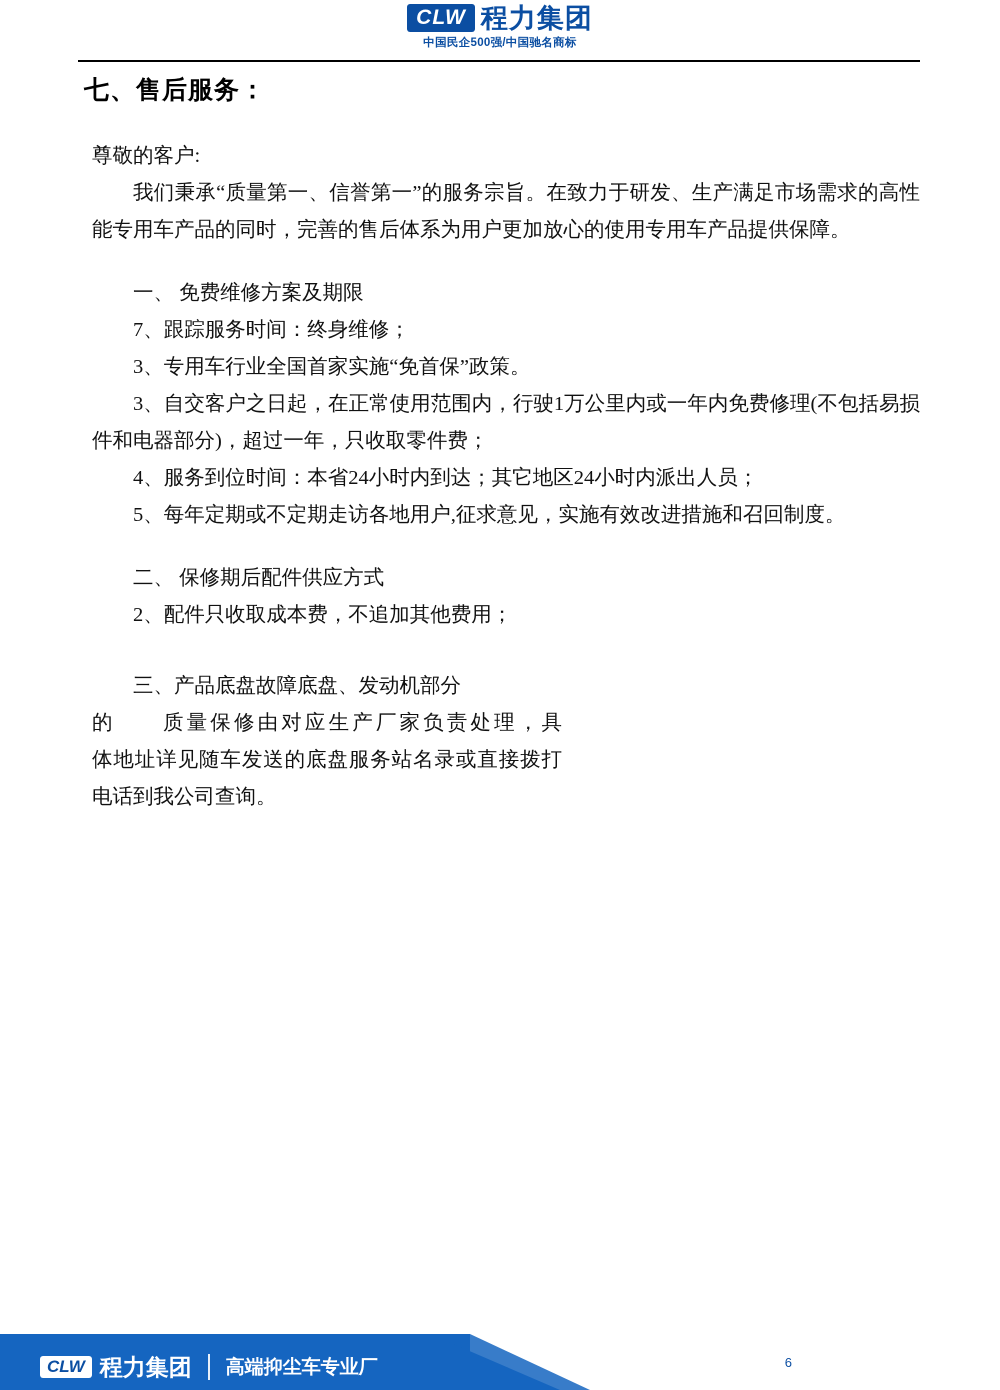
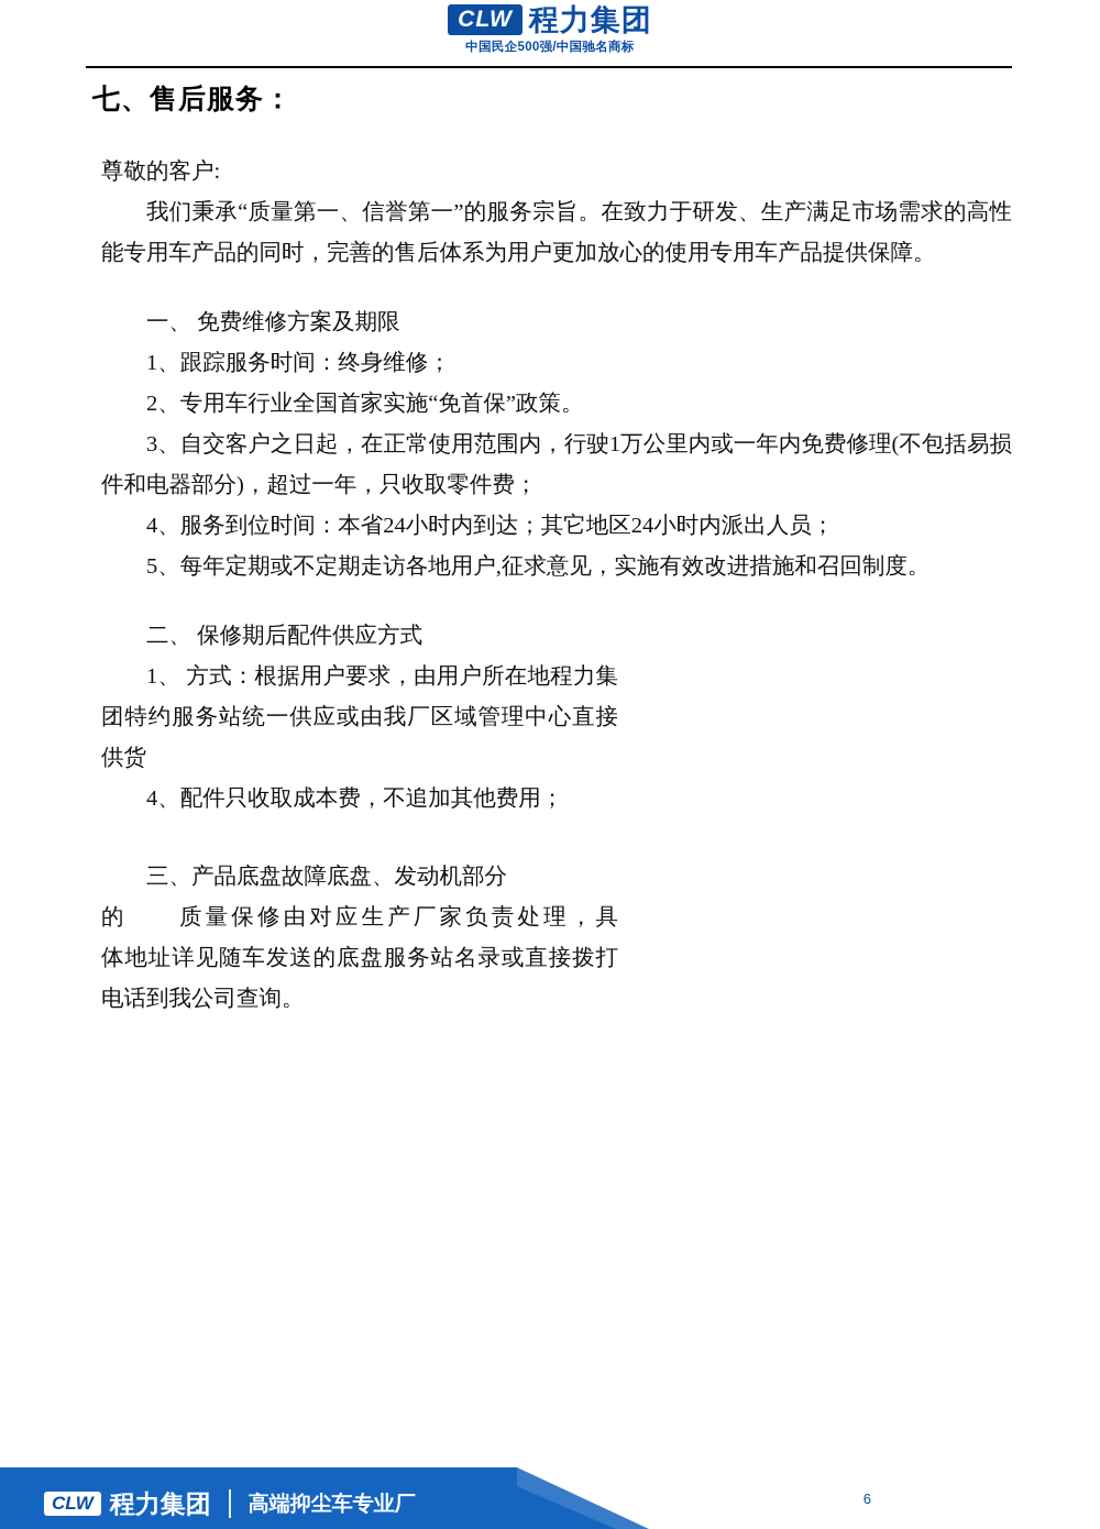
  CLW
  程力集团
  中国民企500强/中国驰名商标
  七、售后服务：
  尊敬的客户:
  我们秉承“质量第一、信誉第一”的服务宗旨。在致力于研发、生产满足市场需求的高性能专用车产品的同时，完善的售后体系为用户更加放心的使用专用车产品提供保障。
  一、 免费维修方案及期限
- 7、跟踪服务时间：终身维修；
+ 1、跟踪服务时间：终身维修；
- 3、专用车行业全国首家实施“免首保”政策。
+ 2、专用车行业全国首家实施“免首保”政策。
  3、自交客户之日起，在正常使用范围内，行驶1万公里内或一年内免费修理(不包括易损件和电器部分)，超过一年，只收取零件费；
  4、服务到位时间：本省24小时内到达；其它地区24小时内派出人员；
  5、每年定期或不定期走访各地用户,征求意见，实施有效改进措施和召回制度。
  二、 保修期后配件供应方式
+ 1、 方式：根据用户要求，由用户所在地程力集团特约服务站统一供应或由我厂区域管理中心直接供货
- 2、配件只收取成本费，不追加其他费用；
+ 4、配件只收取成本费，不追加其他费用；
  三、产品底盘故障底盘、发动机部分
  的 质量保修由对应生产厂家负责处理，具 体地址详见随车发送的底盘服务站名录或直接拨打电话到我公司查询。
  CLW
  程力集团
  高端抑尘车专业厂
  6
